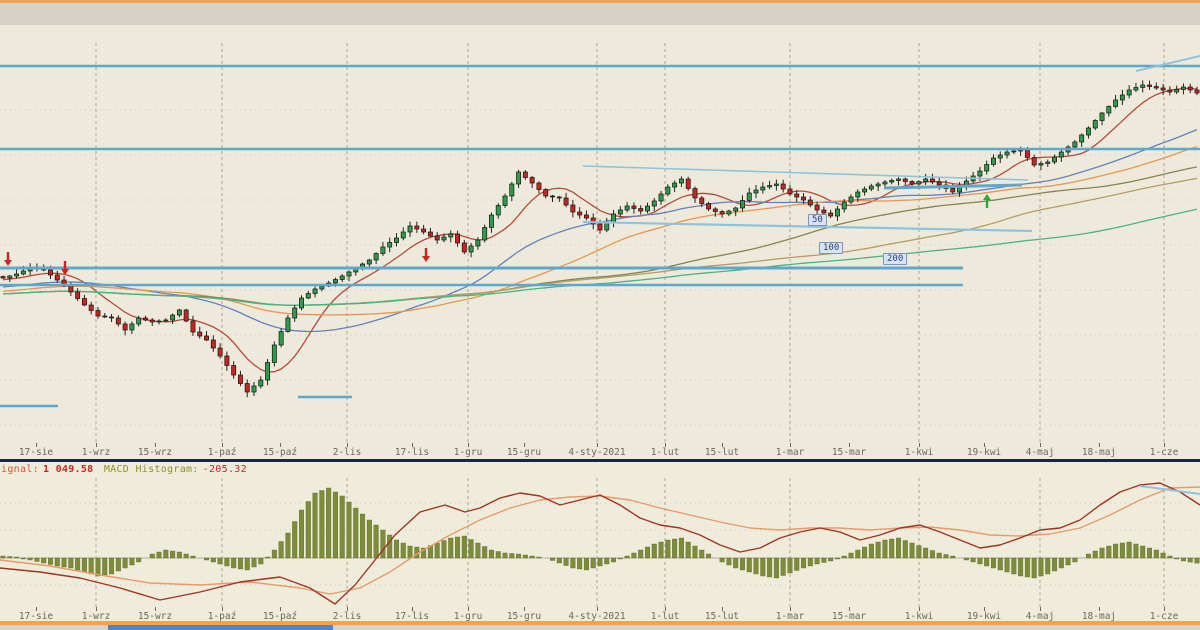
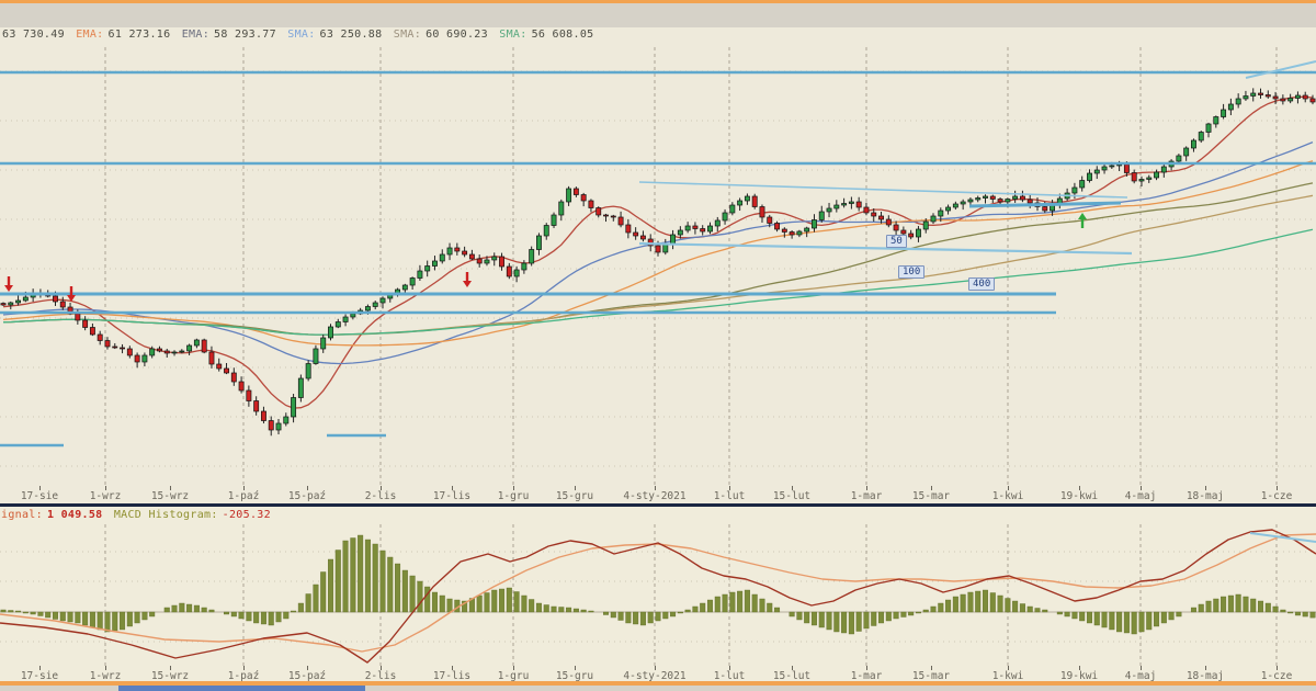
+ 63 730.49 EMA: 61 273.16 EMA: 58 293.77 SMA: 63 250.88 SMA: 60 690.23 SMA: 56 608.05
  17-sie
  1-wrz
  15-wrz
  1-paź
  15-paź
  2-lis
  17-lis
  1-gru
  15-gru
  4-sty-2021
  1-lut
  15-lut
  1-mar
  15-mar
  1-kwi
  19-kwi
  4-maj
  18-maj
  1-cze
  50
  100
- 200
+ 400
  ignal: 1 049.58 MACD Histogram: -205.32
  17-sie
  1-wrz
  15-wrz
  1-paź
  15-paź
  2-lis
  17-lis
  1-gru
  15-gru
  4-sty-2021
  1-lut
  15-lut
  1-mar
  15-mar
  1-kwi
  19-kwi
  4-maj
  18-maj
  1-cze
